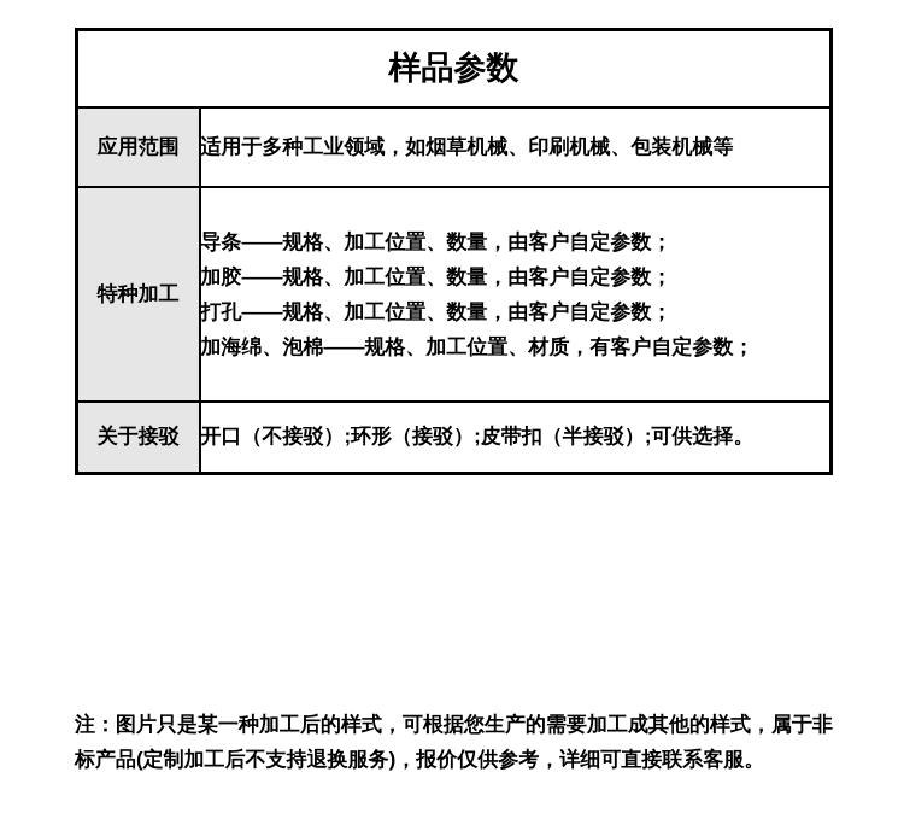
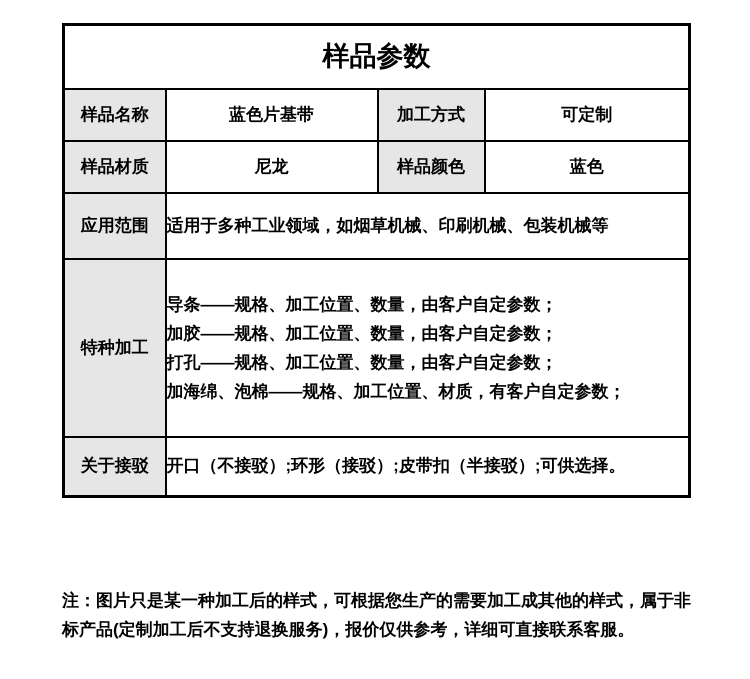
  样品参数
+ 样品名称	蓝色片基带	加工方式	可定制
+ 样品材质	尼龙	样品颜色	蓝色
  应用范围	适用于多种工业领域，如烟草机械、印刷机械、包装机械等
  特种加工	导条——规格、加工位置、数量，由客户自定参数； 加胶——规格、加工位置、数量，由客户自定参数； 打孔——规格、加工位置、数量，由客户自定参数； 加海绵、泡棉——规格、加工位置、材质，有客户自定参数；
  关于接驳	开口（不接驳）;环形（接驳）;皮带扣（半接驳）;可供选择。
  注：图片只是某一种加工后的样式，可根据您生产的需要加工成其他的样式，属于非标产品(定制加工后不支持退换服务)，报价仅供参考，详细可直接联系客服。
